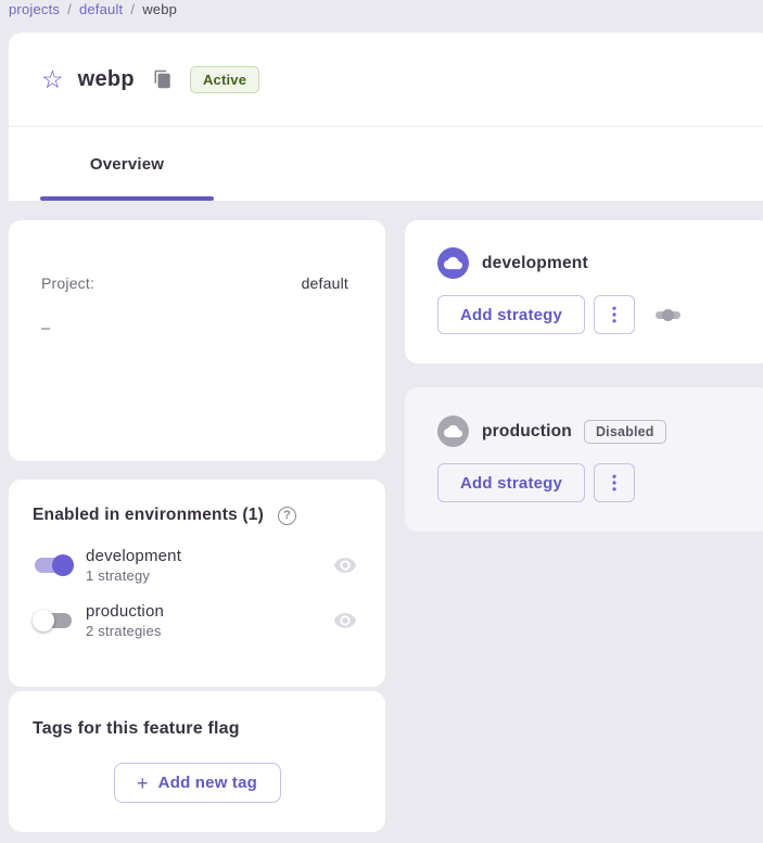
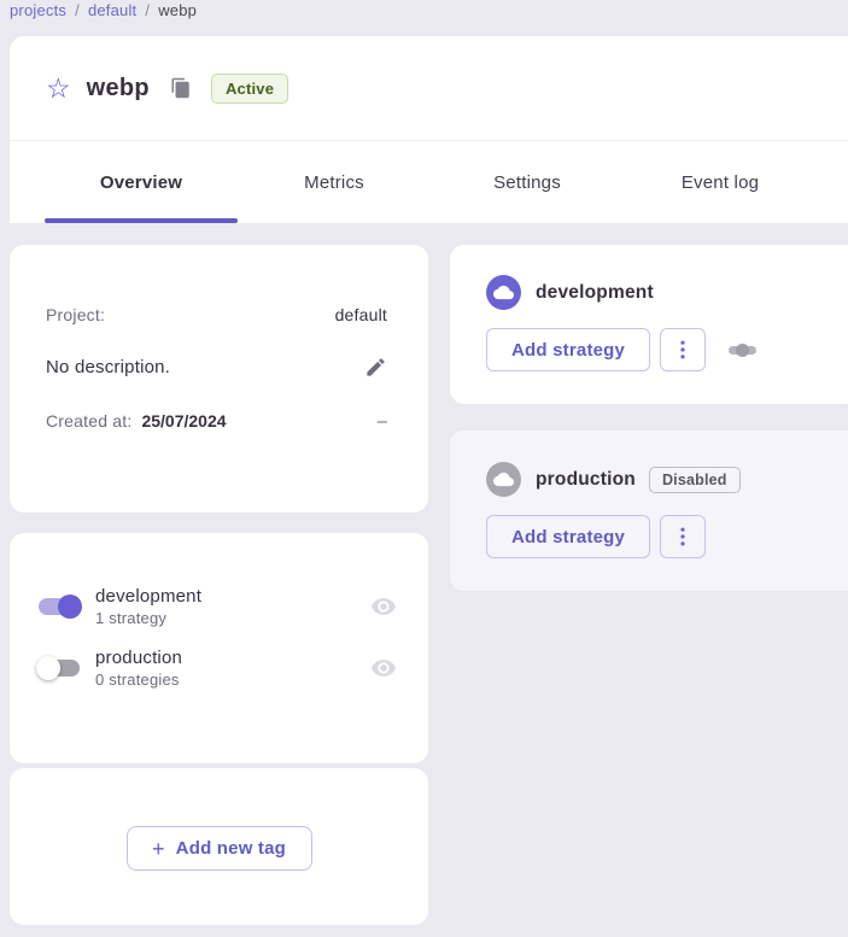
  projects
  /
  default
  /
  webp
  ☆
  webp
  Active
  Overview
+ Metrics
+ Settings
+ Event log
  Project:
  default
+ No description.
+ Created at:
+ 25/07/2024
  –
- Enabled in environments (1)
- ?
  development
  1 strategy
  production
- 2 strategies
+ 0 strategies
- Tags for this feature flag
  +
  Add new tag
  development
  Add strategy
  production
  Disabled
  Add strategy
